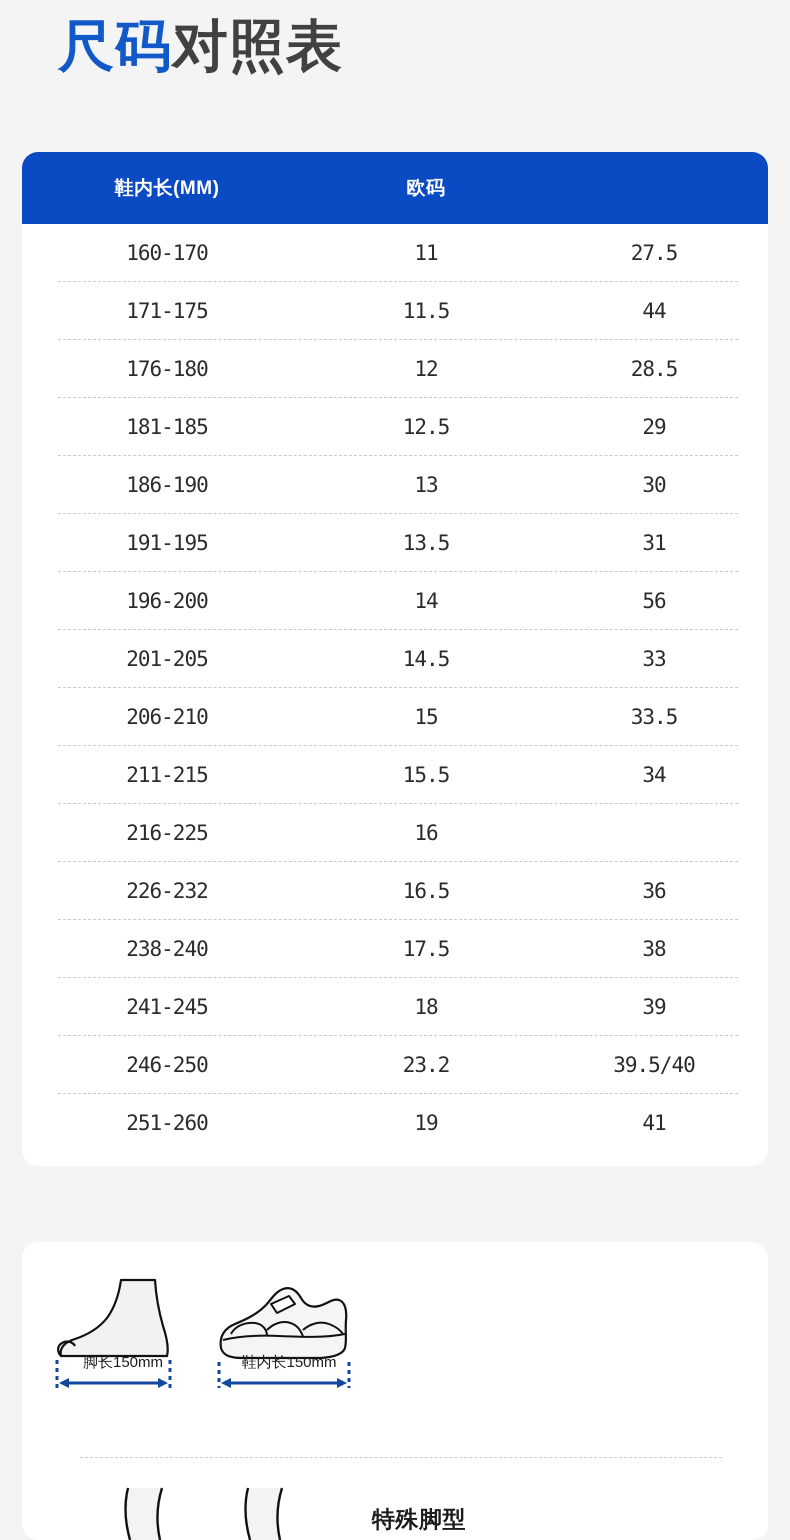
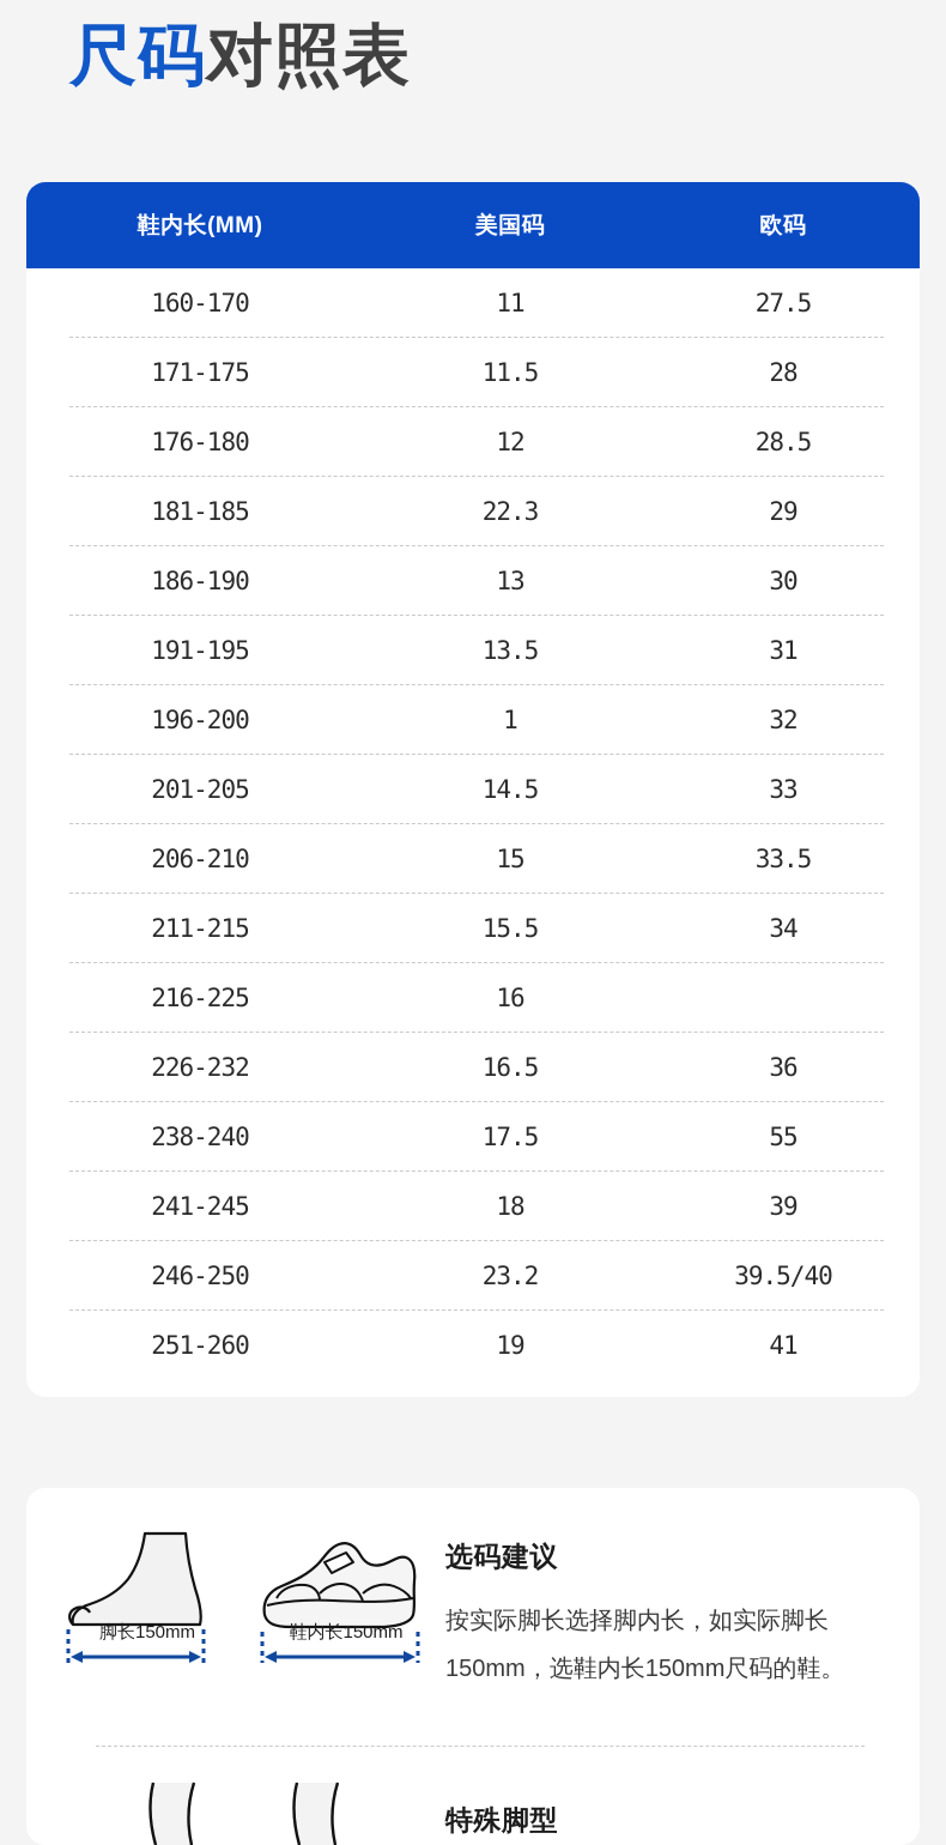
  尺码对照表
  鞋内长(MM)
+ 美国码
  欧码
  160-170
  11
  27.5
  171-175
  11.5
- 44
+ 28
  176-180
  12
  28.5
  181-185
- 12.5
+ 22.3
  29
  186-190
  13
  30
  191-195
  13.5
  31
  196-200
- 14
+ 1
- 56
+ 32
  201-205
  14.5
  33
  206-210
  15
  33.5
  211-215
  15.5
  34
  216-225
  16
  226-232
  16.5
  36
  238-240
  17.5
- 38
+ 55
  241-245
  18
  39
  246-250
  23.2
  39.5/40
  251-260
  19
  41
  脚长150mm
  鞋内长150mm
+ 选码建议
+ 按实际脚长选择脚内长，如实际脚长150mm，选鞋内长150mm尺码的鞋。
  特殊脚型
